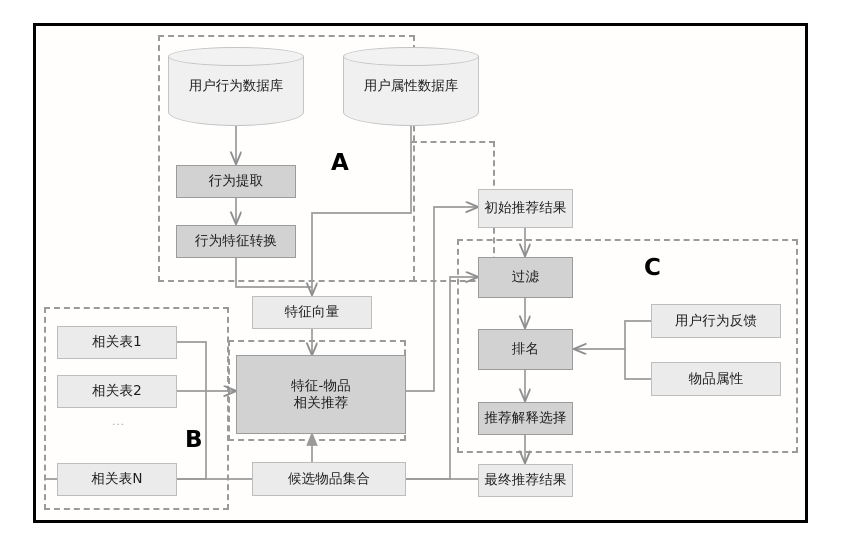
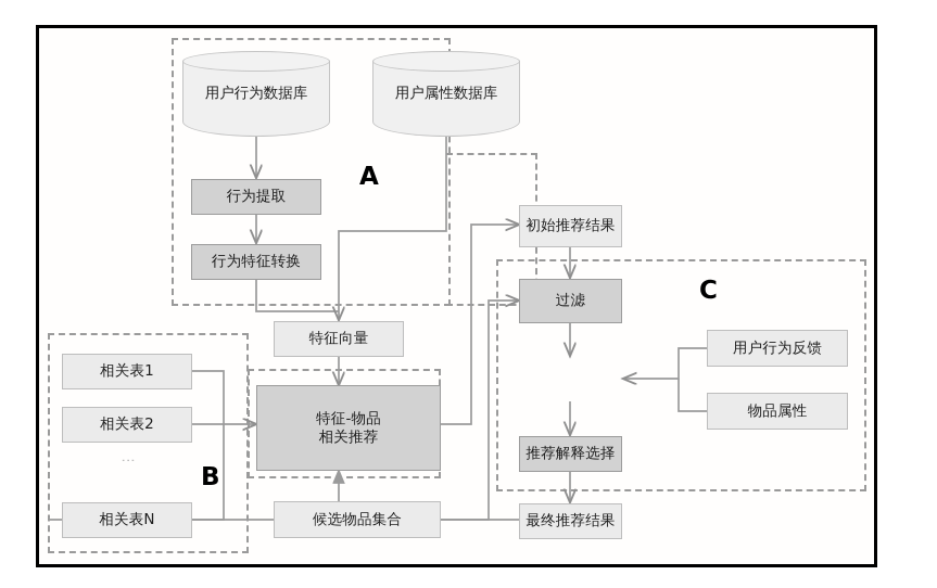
  A
  B
  C
  用户行为数据库
  用户属性数据库
  行为提取
  行为特征转换
  特征向量
  相关表1
  相关表2
  相关表N
  特征-物品
  相关推荐
  候选物品集合
  初始推荐结果
  过滤
- 排名
  推荐解释选择
  最终推荐结果
  用户行为反馈
  物品属性
